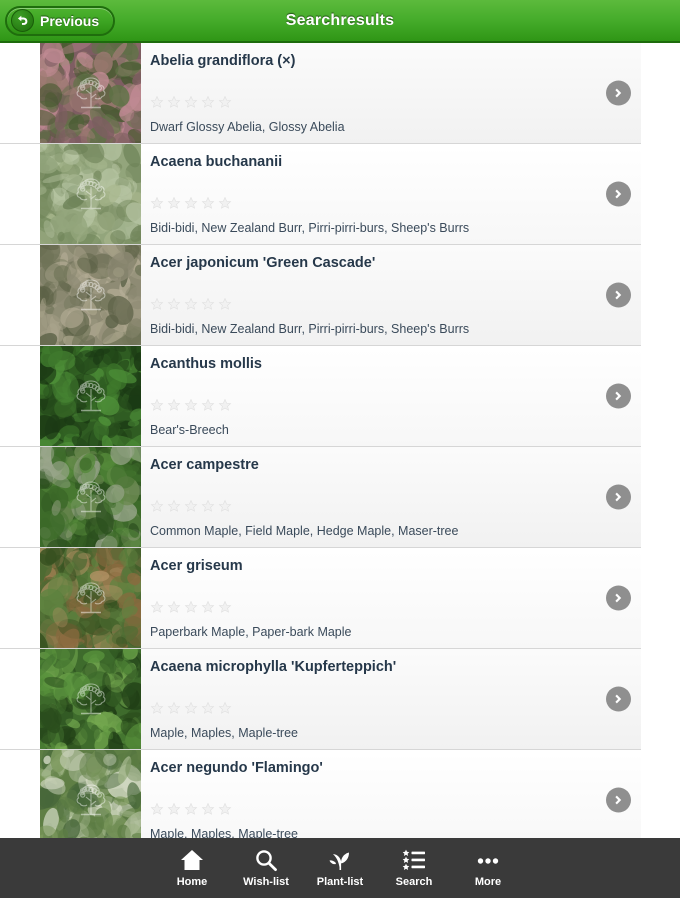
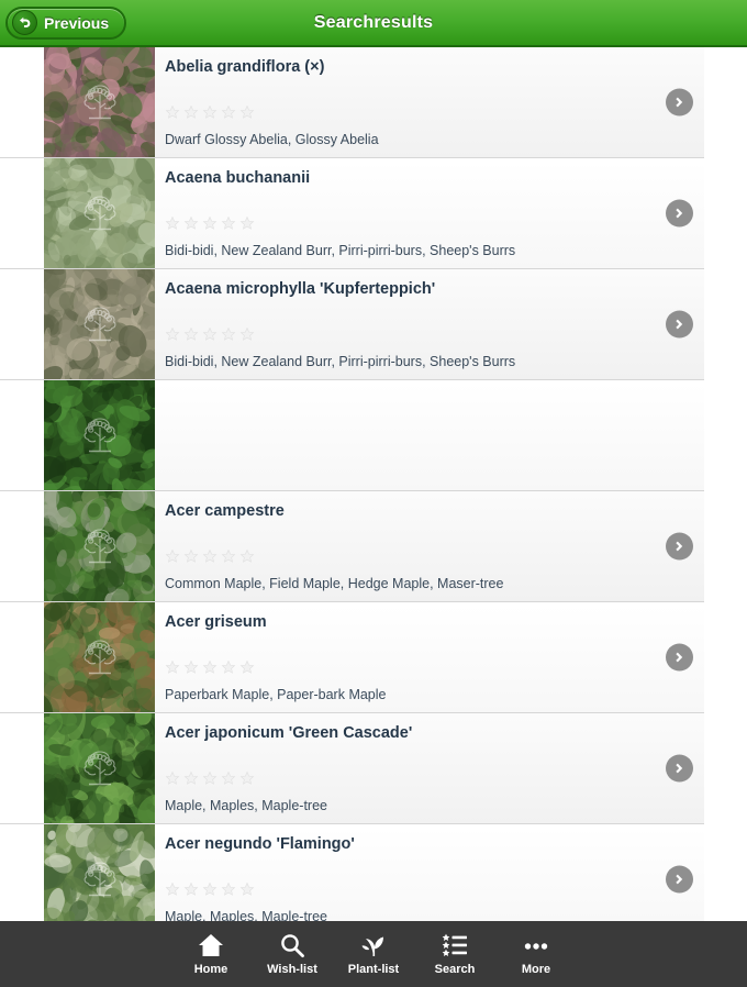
  Previous
  Searchresults
  Abelia grandiflora (×)
  Dwarf Glossy Abelia, Glossy Abelia
  Acaena buchananii
  Bidi-bidi, New Zealand Burr, Pirri-pirri-burs, Sheep's Burrs
- Acer japonicum 'Green Cascade'
+ Acaena microphylla 'Kupferteppich'
  Bidi-bidi, New Zealand Burr, Pirri-pirri-burs, Sheep's Burrs
- Acanthus mollis
- Bear's-Breech
  Acer campestre
  Common Maple, Field Maple, Hedge Maple, Maser-tree
  Acer griseum
  Paperbark Maple, Paper-bark Maple
- Acaena microphylla 'Kupferteppich'
+ Acer japonicum 'Green Cascade'
  Maple, Maples, Maple-tree
  Acer negundo 'Flamingo'
  Maple, Maples, Maple-tree
  Home
  Wish-list
  Plant-list
  Search
  More
